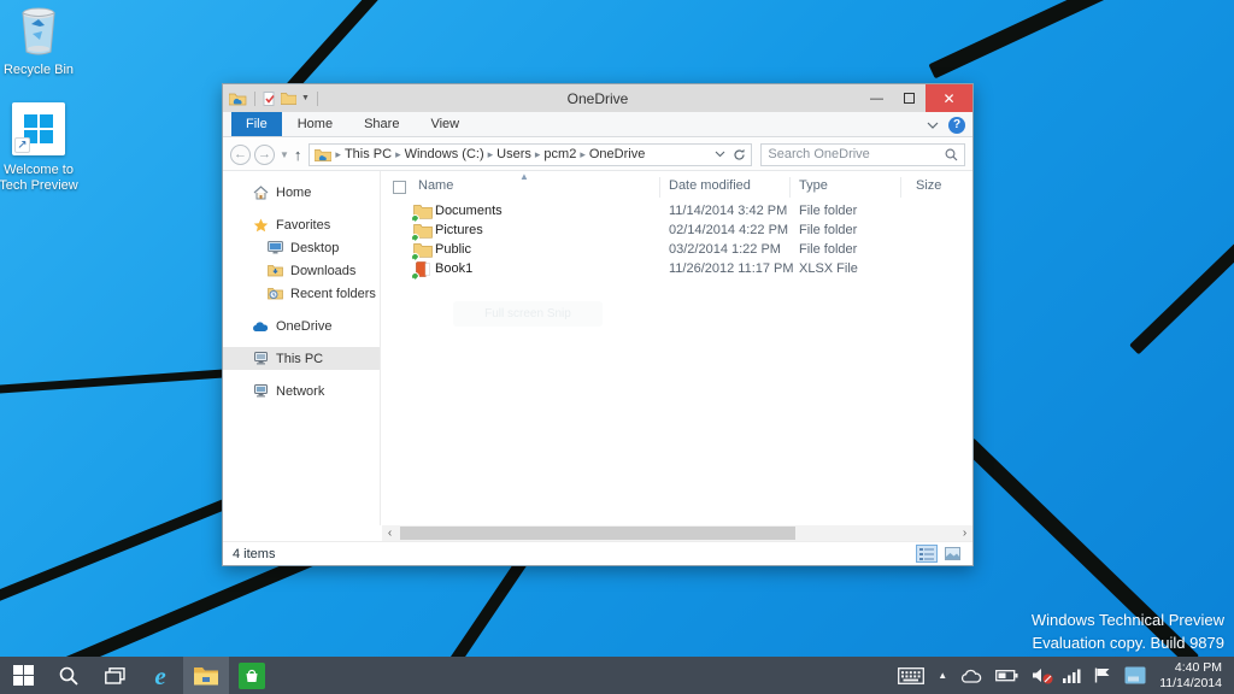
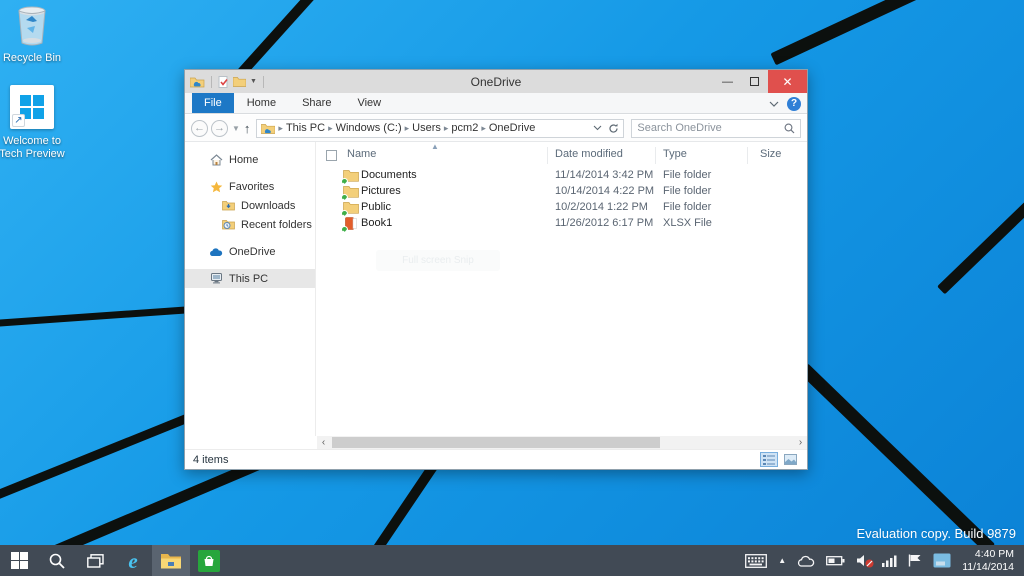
  Recycle Bin
  ↗
  Welcome to
  Tech Preview
- Windows Technical Preview
  Evaluation copy. Build 9879
  OneDrive
  —
  ✕
  File
  Home
  Share
  View
  ?
  ←
  →
  ▼
  ↑
  ▸
  This PC
  ▸
  Windows (C:)
  ▸
  Users
  ▸
  pcm2
  ▸
  OneDrive
  Search OneDrive
  Home
  Favorites
- Desktop
  Downloads
  Recent folders
  OneDrive
  This PC
- Network
  ▲
  Name
  Date modified
  Type
  Size
  Documents
  11/14/2014 3:42 PM
  File folder
  Pictures
- 02/14/2014 4:22 PM
+ 10/14/2014 4:22 PM
  File folder
  Public
- 03/2/2014 1:22 PM
+ 10/2/2014 1:22 PM
  File folder
  Book1
- 11/26/2012 11:17 PM
+ 11/26/2012 6:17 PM
  XLSX File
  ‹
  ›
  4 items
  e
  ▲
  4:40 PM
  11/14/2014
